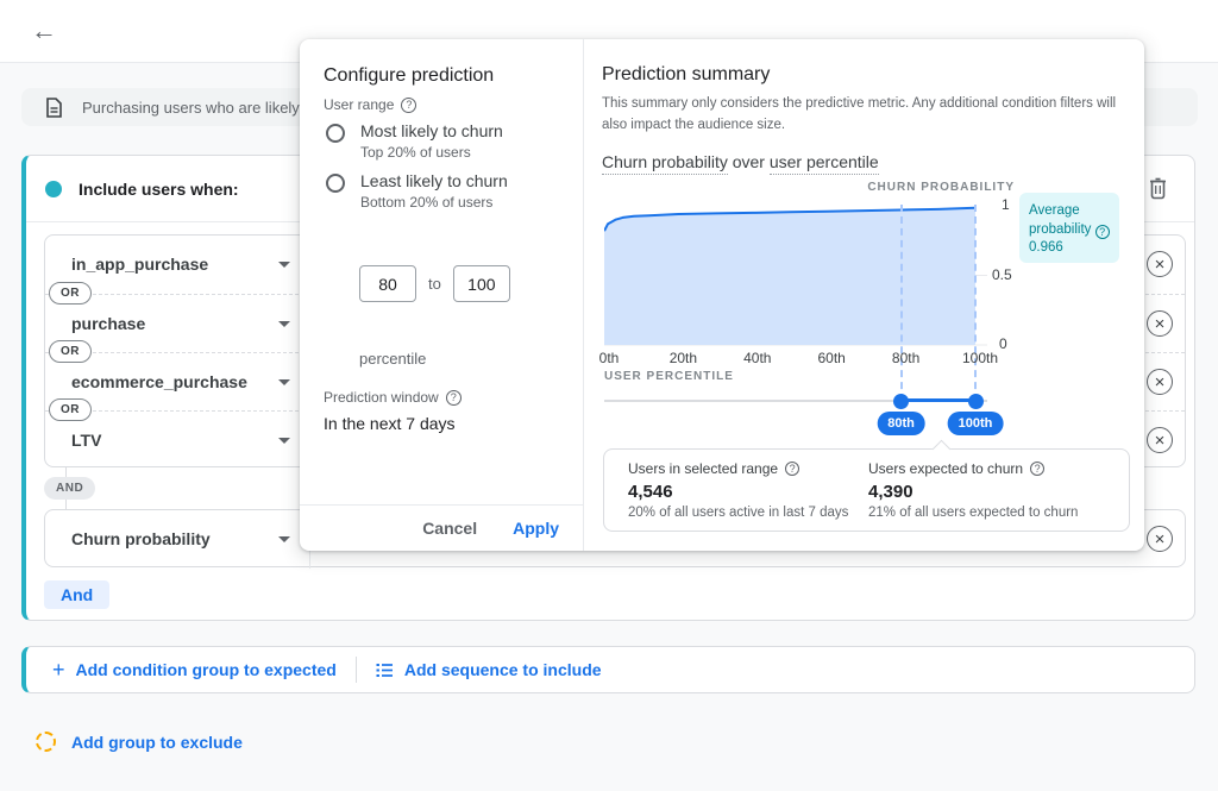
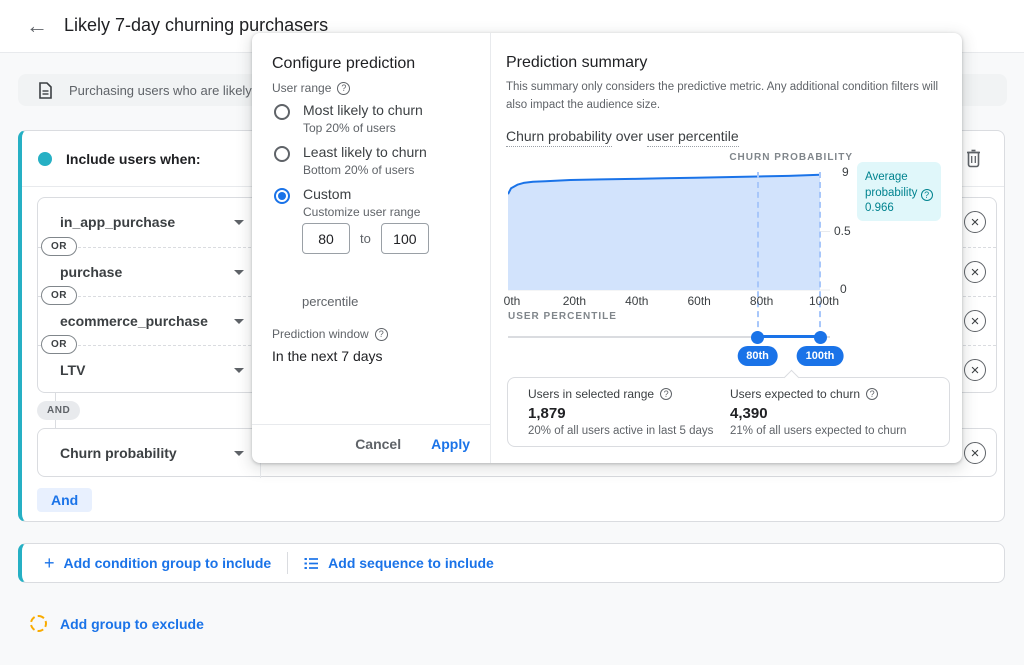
  ←
+ Likely 7-day churning purchasers
  Purchasing users who are likely
  Include users when:
  in_app_purchase
  OR
  purchase
  OR
  ecommerce_purchase
  OR
  LTV
  AND
  Churn probability
  And
  +
- Add condition group to expected
+ Add condition group to include
  Add sequence to include
  Add group to exclude
  Configure prediction
  User range
  Most likely to churn
  Top 20% of users
  Least likely to churn
  Bottom 20% of users
+ Custom
+ Customize user range
  80
  to
  100
  percentile
  Prediction window
  In the next 7 days
  Cancel
  Apply
  Prediction summary
  This summary only considers the predictive metric. Any additional condition filters will also impact the audience size.
  Churn probability over user percentile
  CHURN PROBABILITY
- 1
+ 9
  0.5
  0
  0th
  20th
  40th
  60th
  80th
  100th
  USER PERCENTILE
  80th
  100th
  Average probability
  0.966
  Users in selected range
- 4,546
+ 1,879
- 20% of all users active in last 7 days
+ 20% of all users active in last 5 days
  Users expected to churn
  4,390
  21% of all users expected to churn
